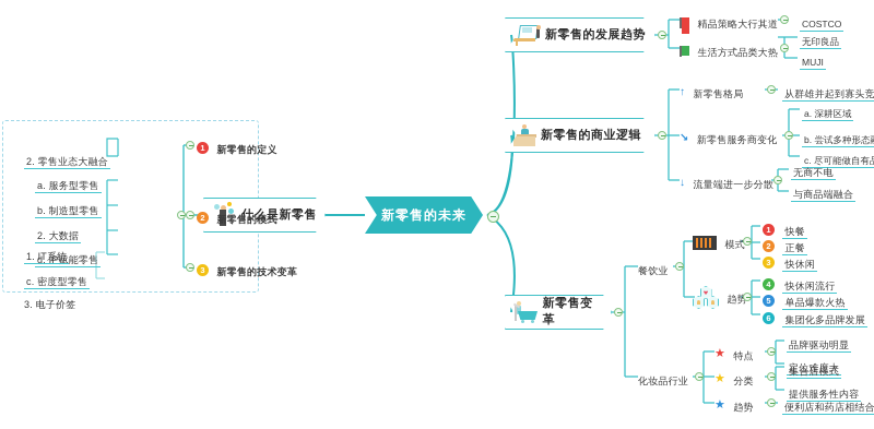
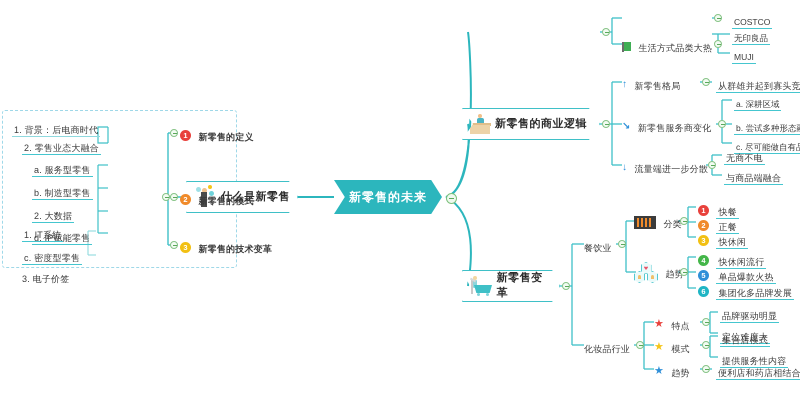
  新零售的未来
  什么是新零售
  1 新零售的定义
+ 1. 背景：后电商时代
  2. 零售业态大融合
  2 新零售的模式
  a. 服务型零售
  b. 制造型零售
  2. 大数据
  d. IP赋能零售
  3 新零售的技术变革
  1. IT系统
  c. 密度型零售
  3. 电子价签
- 新零售的发展趋势
- 精品策略大行其道
  COSTCO
  生活方式品类大热
  无印良品
  MUJI
  新零售的商业逻辑
  ↑ 新零售格局
  从群雄并起到寡头竞
  ↘ 新零售服务商变化
  a. 深耕区域
  b. 尝试多种形态
  c. 尽可能做自有
  ↓ 流量端进一步分散
  无商不电
  与商品端融合
  新零售变革
  餐饮业
- 模式
+ 分类
  1 快餐
  2 正餐
  3 快休闲
  趋势
  4 快休闲流行
  5 单品爆款火热
  6 集团化多品牌发展
  化妆品行业
  ★ 特点
  品牌驱动明显
  定位难度大
- ★ 分类
+ ★ 模式
  集合店模式
  提供服务性内容
  ★ 趋势
  便利店和药店相结合
